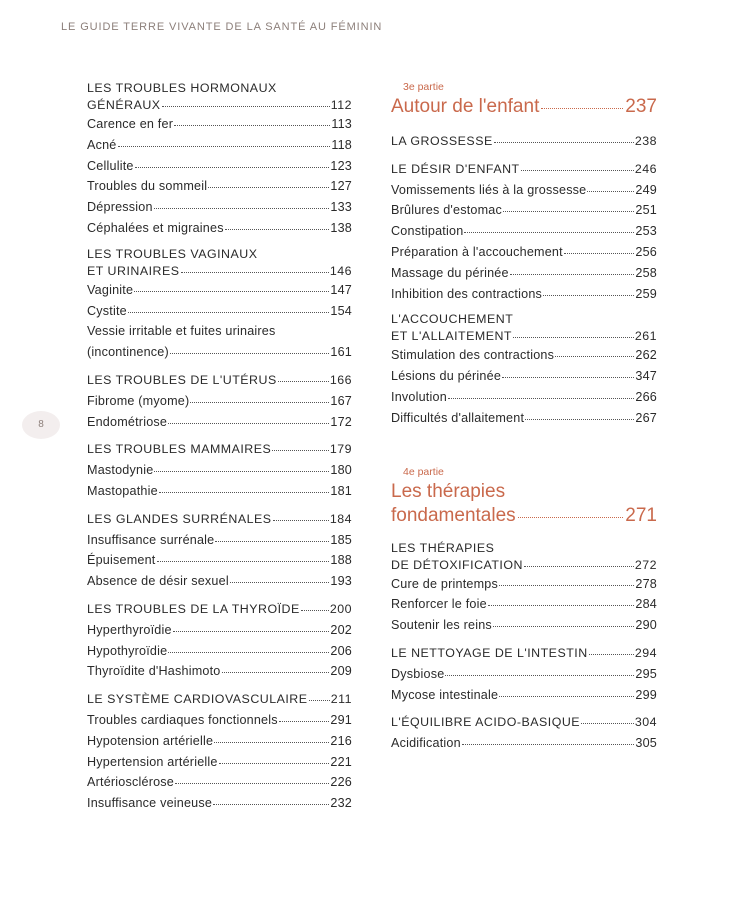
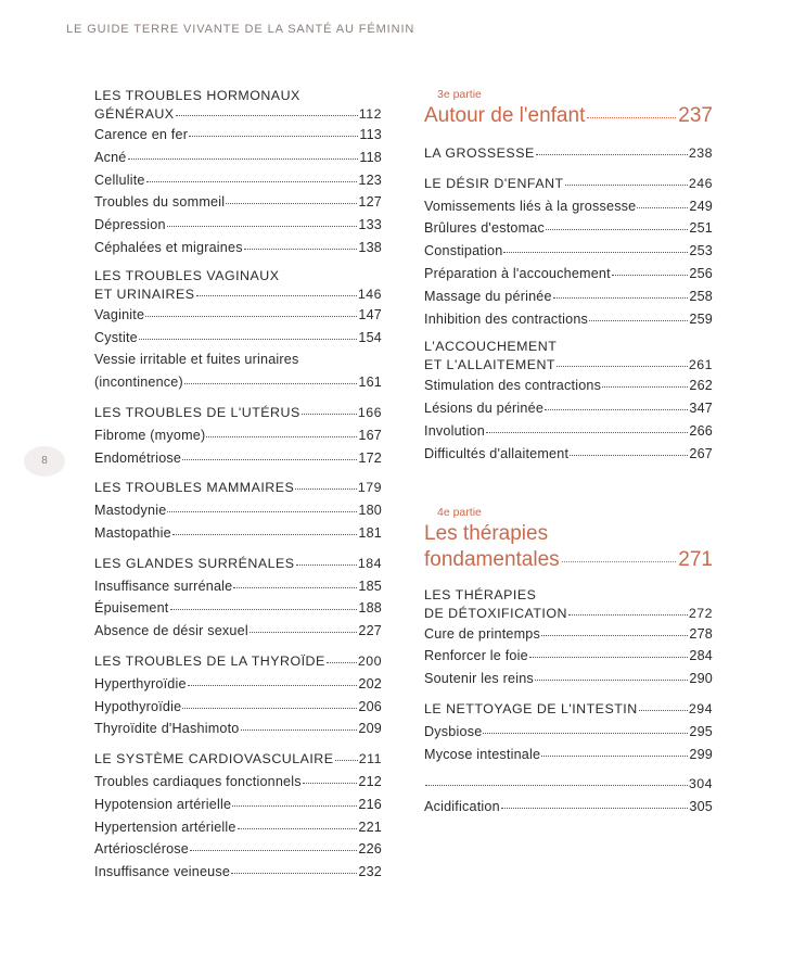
  LE GUIDE TERRE VIVANTE DE LA SANTÉ AU FÉMININ
  8
  LES TROUBLES HORMONAUX
  GÉNÉRAUX
  112
  Carence en fer
  113
  Acné
  118
  Cellulite
  123
  Troubles du sommeil
  127
  Dépression
  133
  Céphalées et migraines
  138
  LES TROUBLES VAGINAUX
  ET URINAIRES
  146
  Vaginite
  147
  Cystite
  154
  Vessie irritable et fuites urinaires
  (incontinence)
  161
  LES TROUBLES DE L'UTÉRUS
  166
  Fibrome (myome)
  167
  Endométriose
  172
  LES TROUBLES MAMMAIRES
  179
  Mastodynie
  180
  Mastopathie
  181
  LES GLANDES SURRÉNALES
  184
  Insuffisance surrénale
  185
  Épuisement
  188
  Absence de désir sexuel
- 193
+ 227
  LES TROUBLES DE LA THYROÏDE
  200
  Hyperthyroïdie
  202
  Hypothyroïdie
  206
  Thyroïdite d'Hashimoto
  209
  LE SYSTÈME CARDIOVASCULAIRE
  211
  Troubles cardiaques fonctionnels
- 291
+ 212
  Hypotension artérielle
  216
  Hypertension artérielle
  221
  Artériosclérose
  226
  Insuffisance veineuse
  232
  3e partie
  Autour de l'enfant
  237
  LA GROSSESSE
  238
  LE DÉSIR D'ENFANT
  246
  Vomissements liés à la grossesse
  249
  Brûlures d'estomac
  251
  Constipation
  253
  Préparation à l'accouchement
  256
  Massage du périnée
  258
  Inhibition des contractions
  259
  L'ACCOUCHEMENT
  ET L'ALLAITEMENT
  261
  Stimulation des contractions
  262
  Lésions du périnée
  347
  Involution
  266
  Difficultés d'allaitement
  267
  4e partie
  Les thérapies
  fondamentales
  271
  LES THÉRAPIES
  DE DÉTOXIFICATION
  272
  Cure de printemps
  278
  Renforcer le foie
  284
  Soutenir les reins
  290
  LE NETTOYAGE DE L'INTESTIN
  294
  Dysbiose
  295
  Mycose intestinale
  299
- L'ÉQUILIBRE ACIDO-BASIQUE
  304
  Acidification
  305
